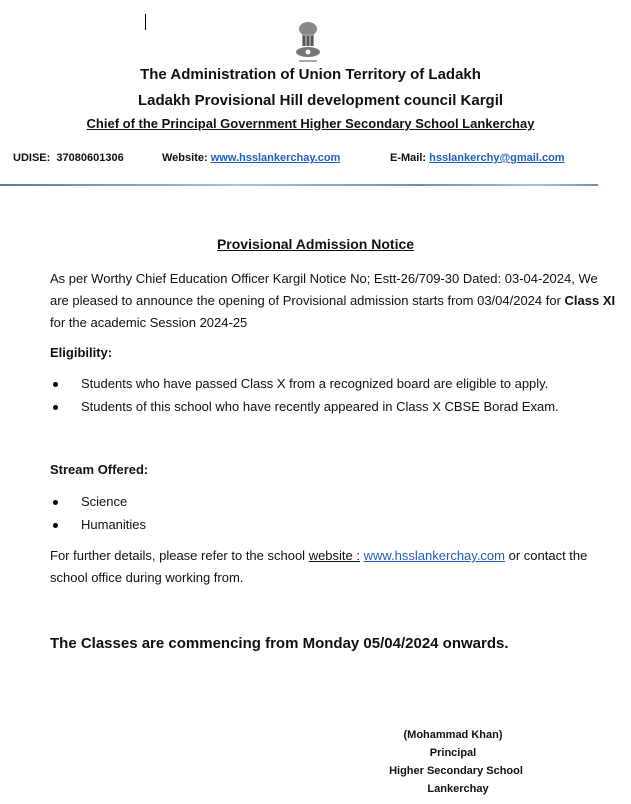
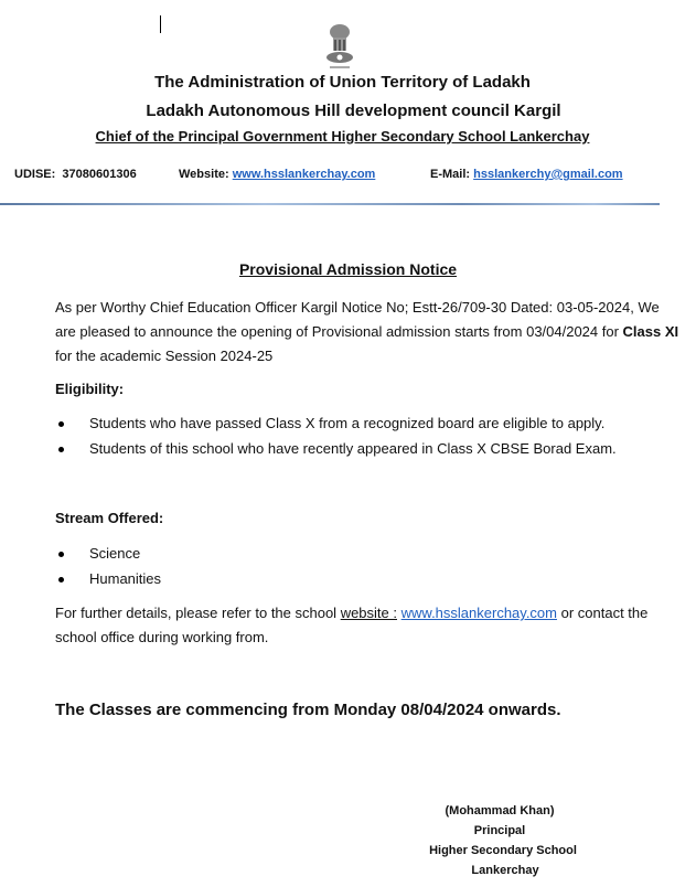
  The Administration of Union Territory of Ladakh
- Ladakh Provisional Hill development council Kargil
+ Ladakh Autonomous Hill development council Kargil
  Chief of the Principal Government Higher Secondary School Lankerchay
  UDISE: 37080601306
  Website: www.hsslankerchay.com
  E-Mail: hsslankerchy@gmail.com
  Provisional Admission Notice
- As per Worthy Chief Education Officer Kargil Notice No; Estt-26/709-30 Dated: 03-04-2024, We are pleased to announce the opening of Provisional admission starts from 03/04/2024 for Class XI for the academic Session 2024-25
+ As per Worthy Chief Education Officer Kargil Notice No; Estt-26/709-30 Dated: 03-05-2024, We are pleased to announce the opening of Provisional admission starts from 03/04/2024 for Class XI for the academic Session 2024-25
  Eligibility:
  Students who have passed Class X from a recognized board are eligible to apply.
  Students of this school who have recently appeared in Class X CBSE Borad Exam.
  Stream Offered:
  Science
  Humanities
  For further details, please refer to the school website : www.hsslankerchay.com or contact the school office during working from.
- The Classes are commencing from Monday 05/04/2024 onwards.
+ The Classes are commencing from Monday 08/04/2024 onwards.
  (Mohammad Khan)
  Principal
  Higher Secondary School
  Lankerchay
